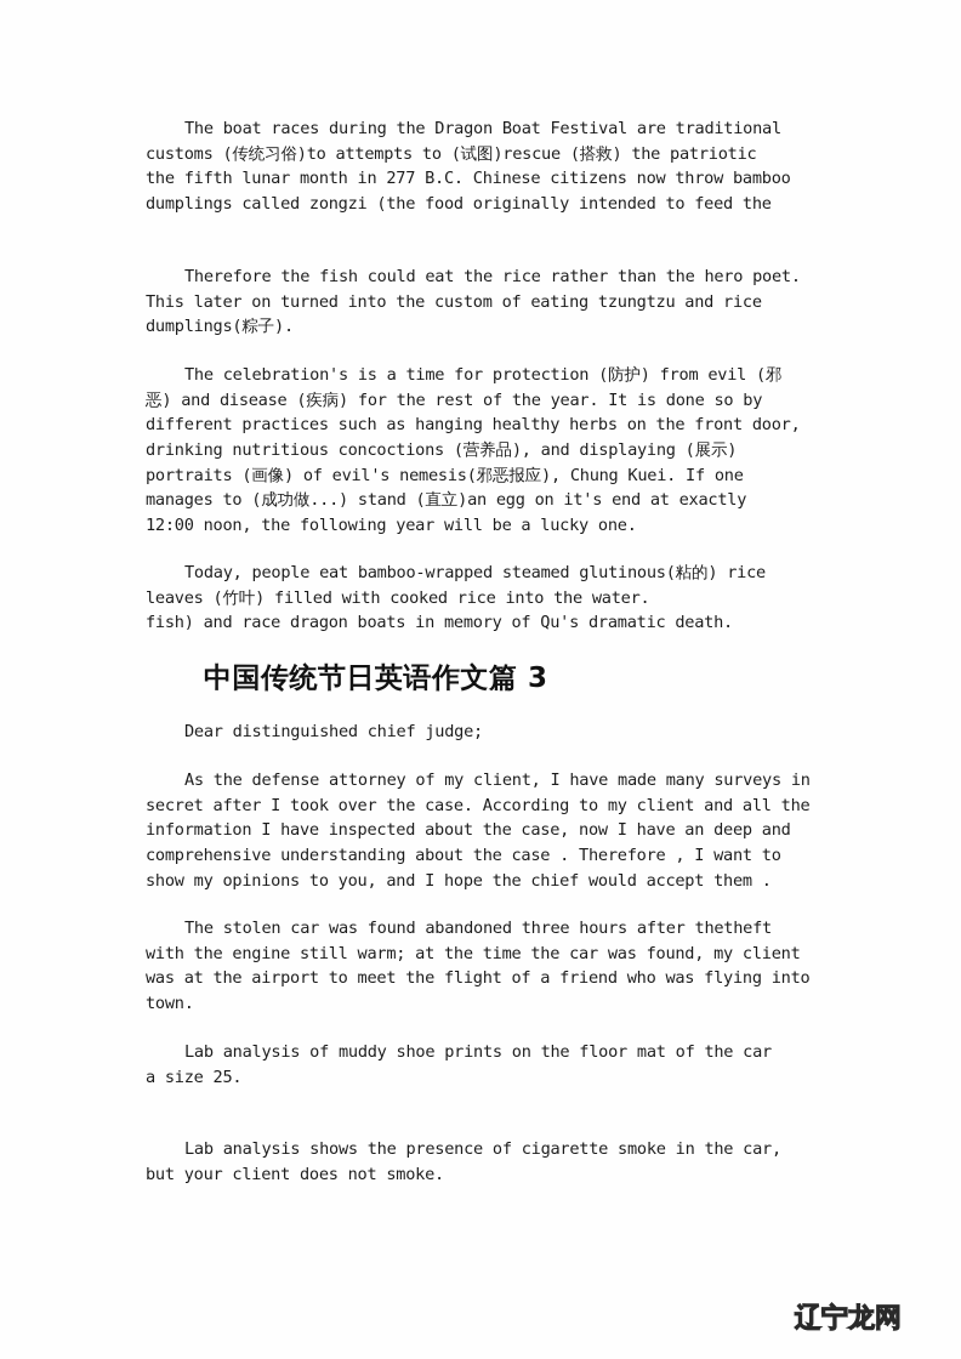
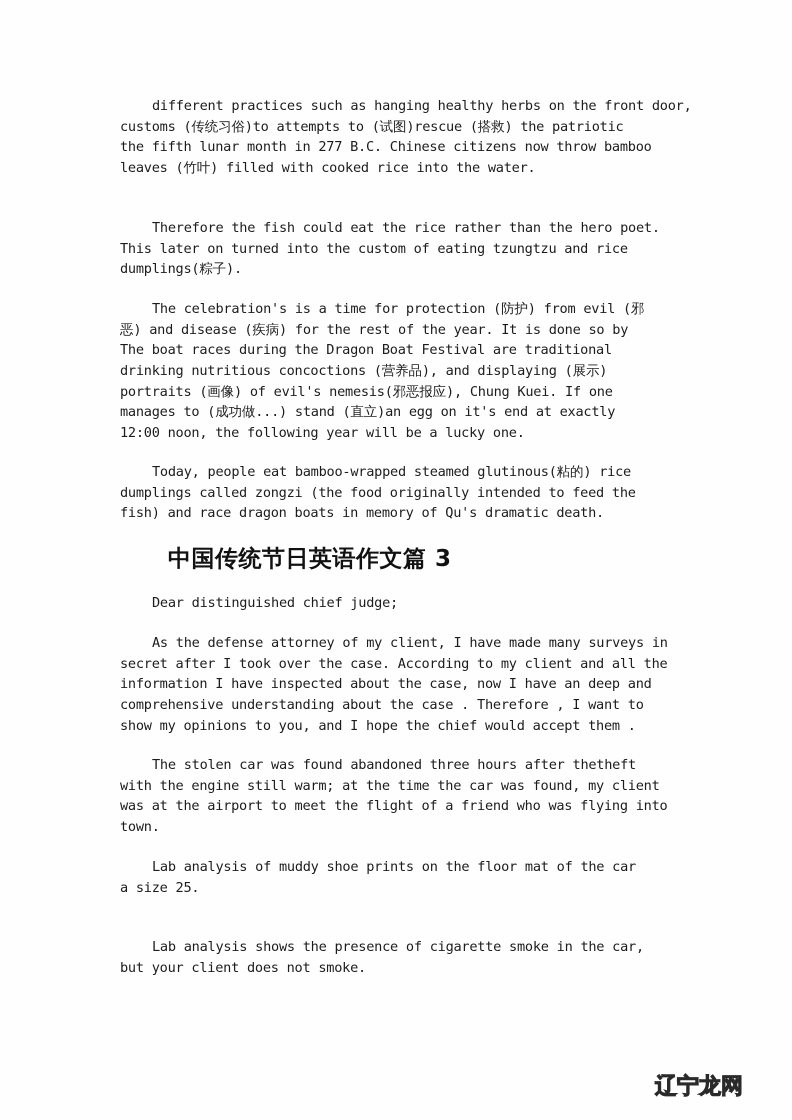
- The boat races during the Dragon Boat Festival are traditional
+ different practices such as hanging healthy herbs on the front door,
  customs (传统习俗)to attempts to (试图)rescue (搭救) the patriotic
  the fifth lunar month in 277 B.C. Chinese citizens now throw bamboo
- dumplings called zongzi (the food originally intended to feed the
+ leaves (竹叶) filled with cooked rice into the water.
  Therefore the fish could eat the rice rather than the hero poet.
  This later on turned into the custom of eating tzungtzu and rice
  dumplings(粽子).
  The celebration's is a time for protection (防护) from evil (邪
  恶) and disease (疾病) for the rest of the year. It is done so by
- different practices such as hanging healthy herbs on the front door,
+ The boat races during the Dragon Boat Festival are traditional
  drinking nutritious concoctions (营养品), and displaying (展示)
  portraits (画像) of evil's nemesis(邪恶报应), Chung Kuei. If one
  manages to (成功做...) stand (直立)an egg on it's end at exactly
  12:00 noon, the following year will be a lucky one.
  Today, people eat bamboo-wrapped steamed glutinous(粘的) rice
- leaves (竹叶) filled with cooked rice into the water.
+ dumplings called zongzi (the food originally intended to feed the
  fish) and race dragon boats in memory of Qu's dramatic death.
  中国传统节日英语作文篇 3
  Dear distinguished chief judge;
  As the defense attorney of my client, I have made many surveys in
  secret after I took over the case. According to my client and all the
  information I have inspected about the case, now I have an deep and
  comprehensive understanding about the case . Therefore , I want to
  show my opinions to you, and I hope the chief would accept them .
  The stolen car was found abandoned three hours after thetheft
  with the engine still warm; at the time the car was found, my client
  was at the airport to meet the flight of a friend who was flying into
  town.
  Lab analysis of muddy shoe prints on the floor mat of the car
  a size 25.
  Lab analysis shows the presence of cigarette smoke in the car,
  but your client does not smoke.
  辽宁龙网
